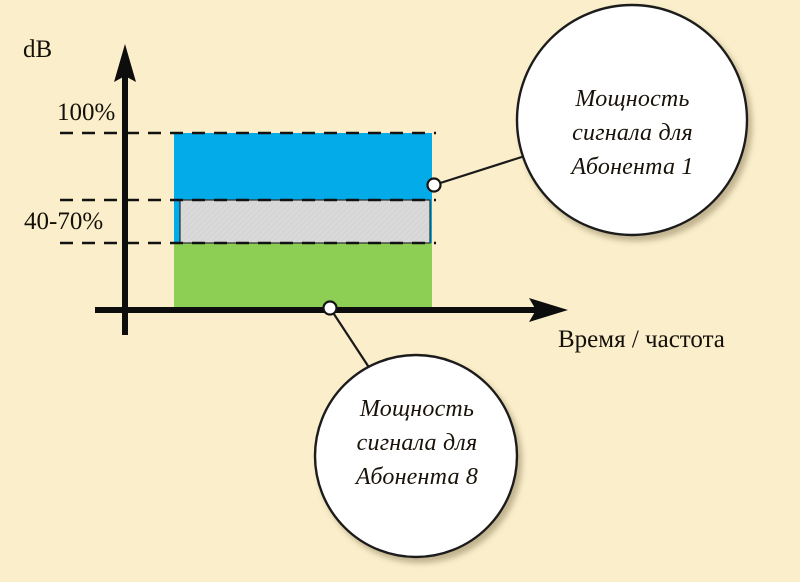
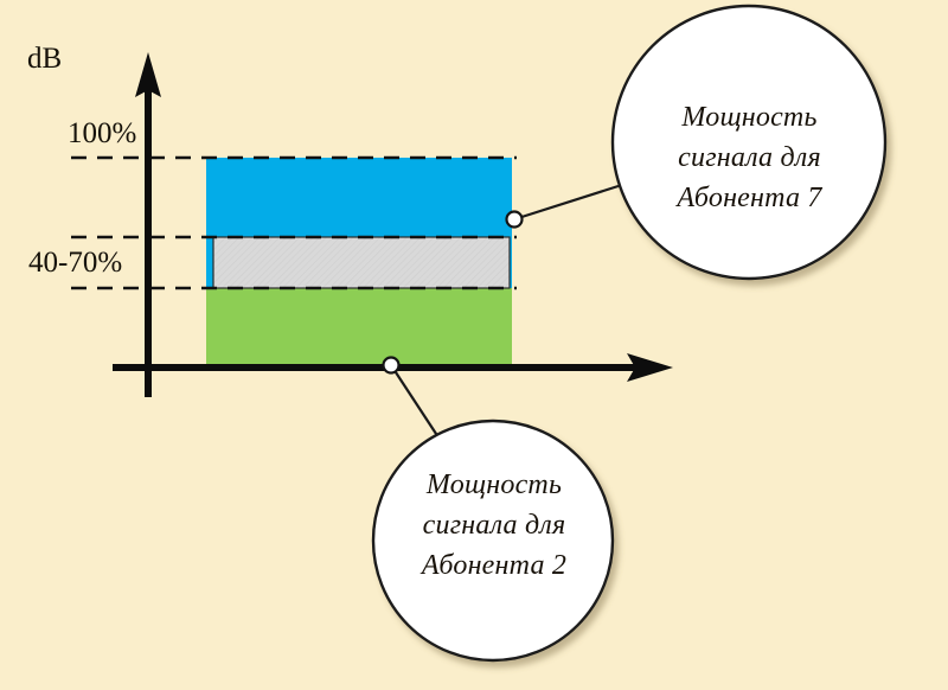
  dB
  100%
  40-70%
- Время / частота
  Мощность
  сигнала для
- Абонента 1
+ Абонента 7
  Мощность
  сигнала для
- Абонента 8
+ Абонента 2
